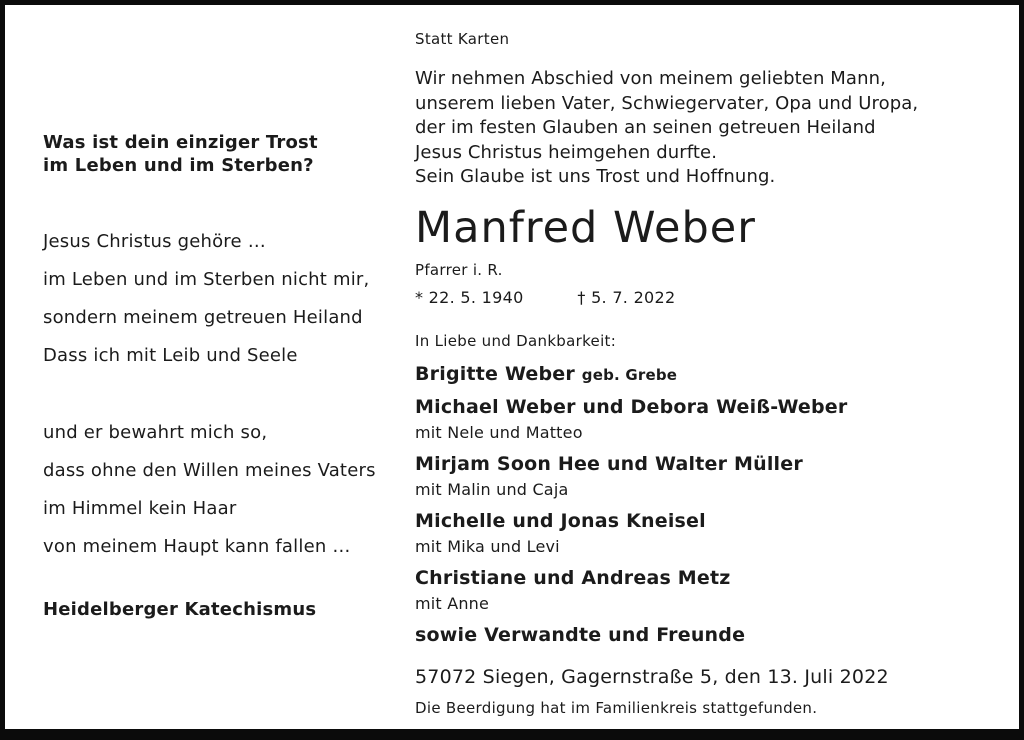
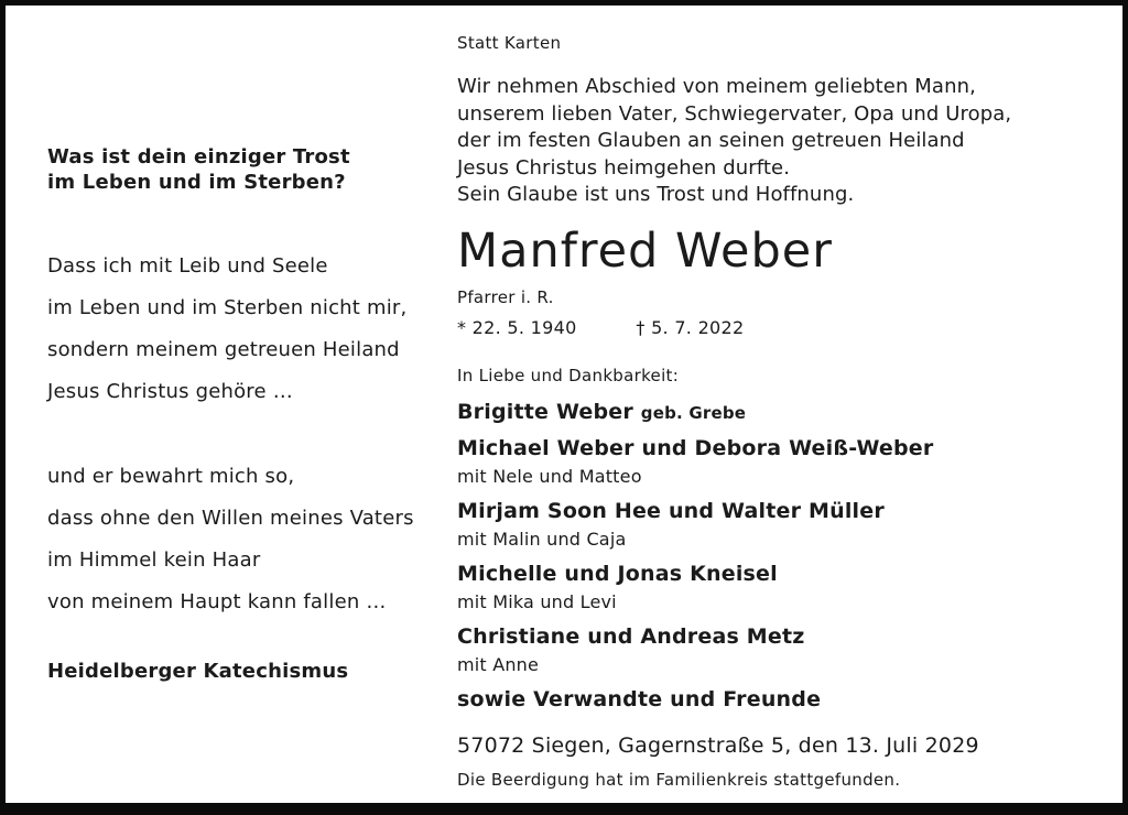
  Was ist dein einziger Trost
  im Leben und im Sterben?
- Jesus Christus gehöre …
+ Dass ich mit Leib und Seele
  im Leben und im Sterben nicht mir,
  sondern meinem getreuen Heiland
- Dass ich mit Leib und Seele
+ Jesus Christus gehöre …
  und er bewahrt mich so,
  dass ohne den Willen meines Vaters
  im Himmel kein Haar
  von meinem Haupt kann fallen …
  Heidelberger Katechismus
  Statt Karten
  Wir nehmen Abschied von meinem geliebten Mann,
  unserem lieben Vater, Schwiegervater, Opa und Uropa,
  der im festen Glauben an seinen getreuen Heiland
  Jesus Christus heimgehen durfte.
  Sein Glaube ist uns Trost und Hoffnung.
  Manfred Weber
  Pfarrer i. R.
  * 22. 5. 1940 † 5. 7. 2022
  In Liebe und Dankbarkeit:
  Brigitte Weber geb. Grebe
  Michael Weber und Debora Weiß-Weber
  mit Nele und Matteo
  Mirjam Soon Hee und Walter Müller
  mit Malin und Caja
  Michelle und Jonas Kneisel
  mit Mika und Levi
  Christiane und Andreas Metz
  mit Anne
  sowie Verwandte und Freunde
- 57072 Siegen, Gagernstraße 5, den 13. Juli 2022
+ 57072 Siegen, Gagernstraße 5, den 13. Juli 2029
  Die Beerdigung hat im Familienkreis stattgefunden.
